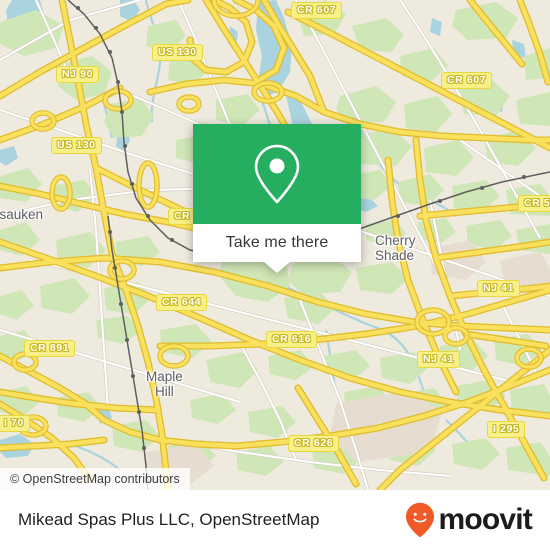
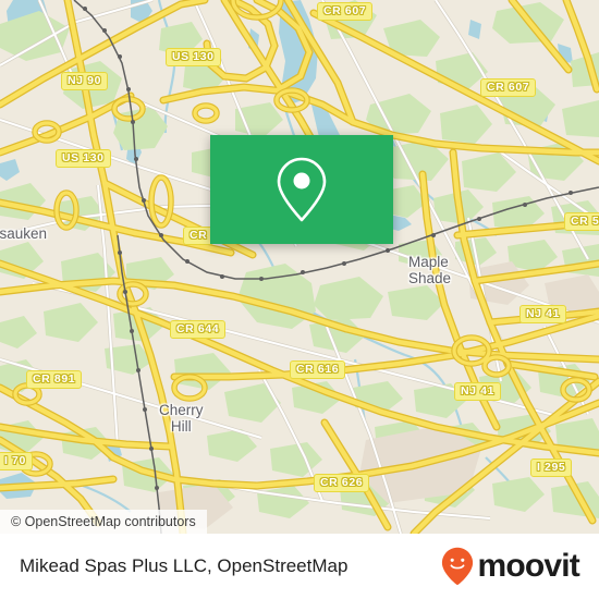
  CR 607
  US 130
  NJ 90
  CR 607
  US 130
  CR 5
  CR
  CR 644
  NJ 41
  CR 891
  CR 616
  NJ 41
  I 70
  CR 626
  I 295
  sauken
- Cherry
+ Maple
  Shade
- Maple
+ Cherry
  Hill
- Take me there
  © OpenStreetMap contributors
  Mikead Spas Plus LLC, OpenStreetMap
  moovit
